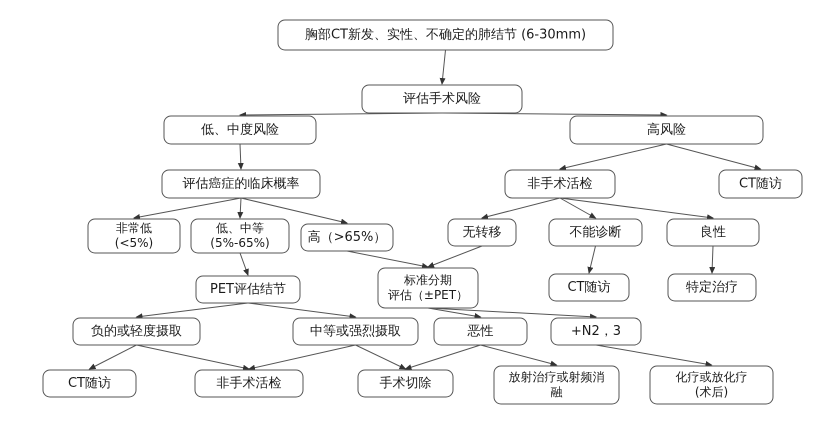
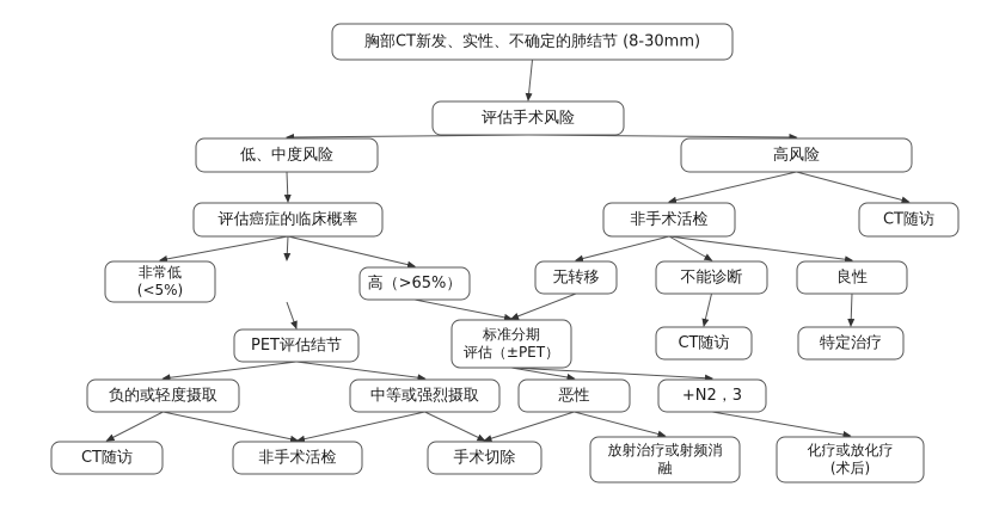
- 胸部CT新发、实性、不确定的肺结节 (6-30mm)
+ 胸部CT新发、实性、不确定的肺结节 (8-30mm)
  评估手术风险
  低、中度风险
  高风险
  评估癌症的临床概率
  非手术活检
  CT随访
  非常低
  (<5%)
- 低、中等
- (5%-65%)
  高（>65%）
  无转移
  不能诊断
  良性
  PET评估结节
  标准分期
  评估（±PET）
  CT随访
  特定治疗
  负的或轻度摄取
  中等或强烈摄取
  恶性
  +N2，3
  CT随访
  非手术活检
  手术切除
  放射治疗或射频消
  融
  化疗或放化疗
  (术后)
